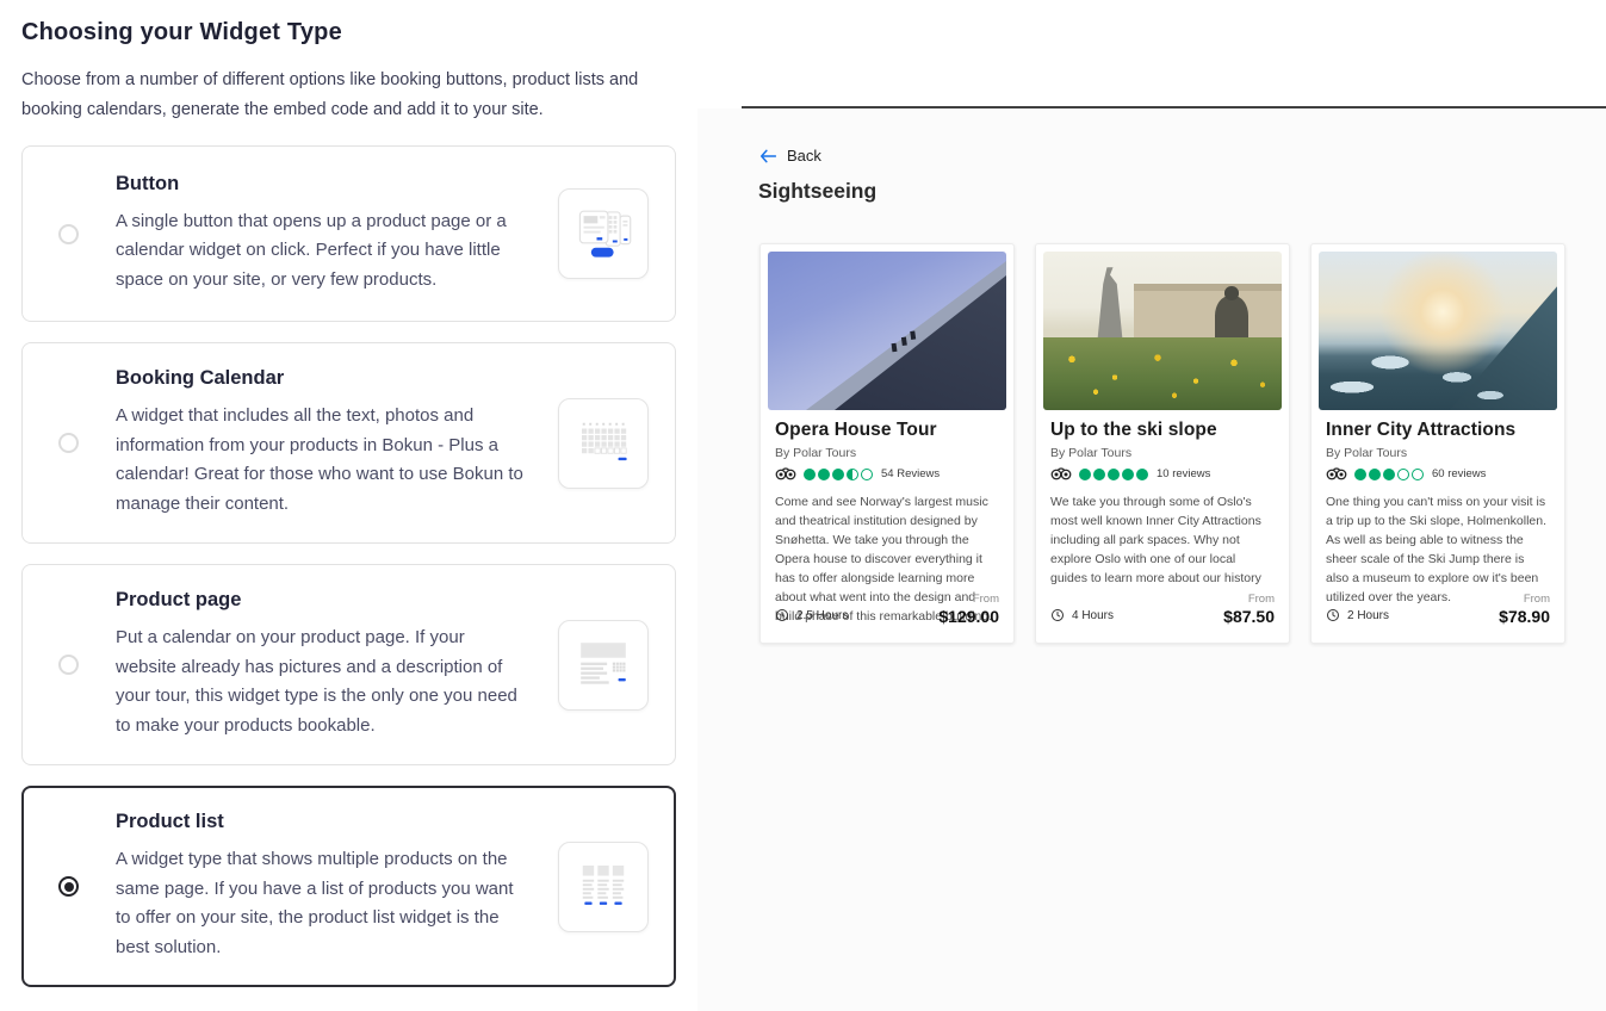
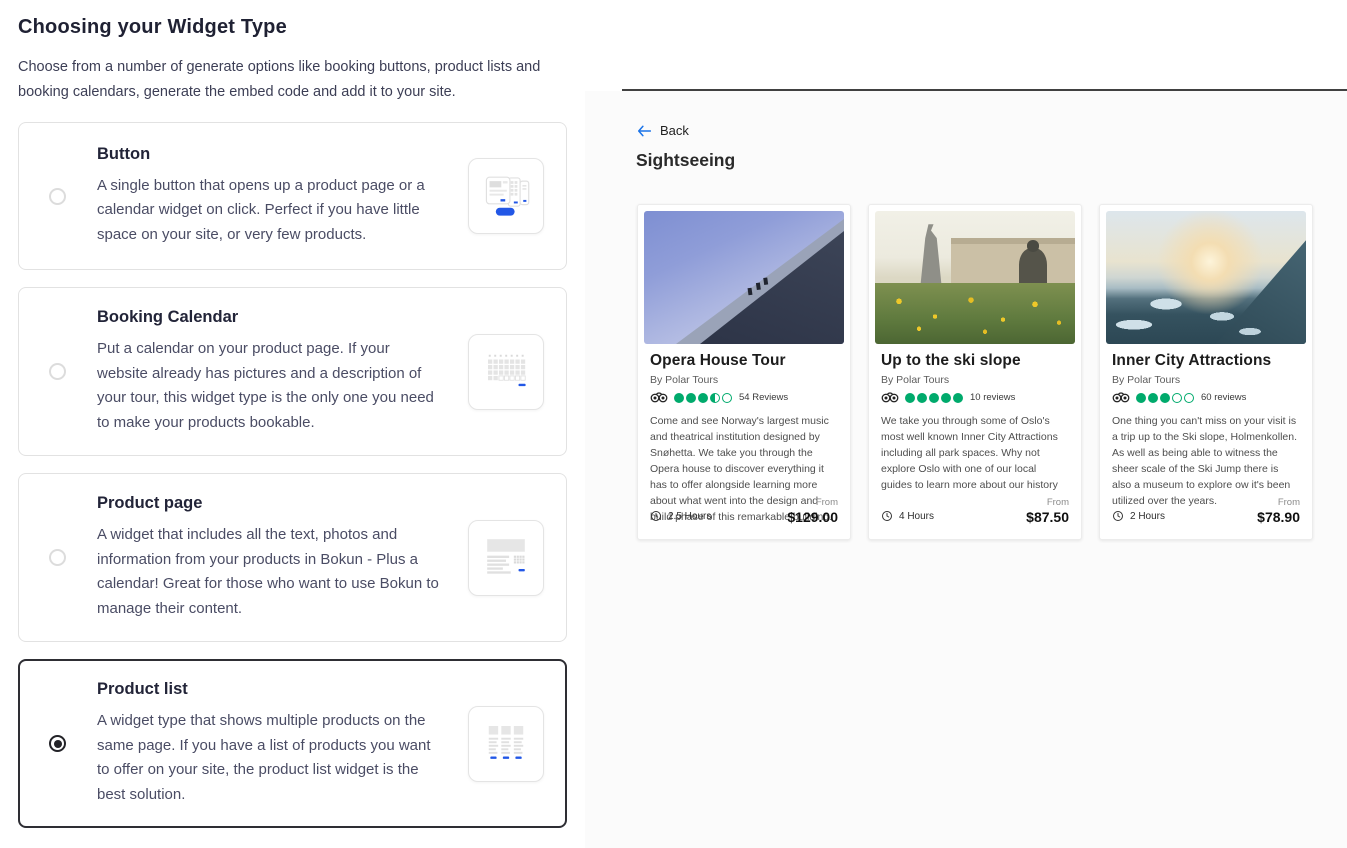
  Choosing your Widget Type
- Choose from a number of different options like booking buttons, product lists and booking calendars, generate the embed code and add it to your site.
+ Choose from a number of generate options like booking buttons, product lists and booking calendars, generate the embed code and add it to your site.
  Button
  A single button that opens up a product page or a calendar widget on click. Perfect if you have little space on your site, or very few products.
  Booking Calendar
- A widget that includes all the text, photos and information from your products in Bokun - Plus a calendar! Great for those who want to use Bokun to manage their content.
+ Put a calendar on your product page. If your website already has pictures and a description of your tour, this widget type is the only one you need to make your products bookable.
  Product page
- Put a calendar on your product page. If your website already has pictures and a description of your tour, this widget type is the only one you need to make your products bookable.
+ A widget that includes all the text, photos and information from your products in Bokun - Plus a calendar! Great for those who want to use Bokun to manage their content.
  Product list
  A widget type that shows multiple products on the same page. If you have a list of products you want to offer on your site, the product list widget is the best solution.
  Back
  Sightseeing
  Opera House Tour
  By Polar Tours
  54 Reviews
  Come and see Norway's largest music and theatrical institution designed by Snøhetta. We take you through the Opera house to discover everything it has to offer alongside learning more about what went into the design and build phase of this remarkable building.
  2.5 Hours
  From
  $129.00
  Up to the ski slope
  By Polar Tours
  10 reviews
  We take you through some of Oslo's most well known Inner City Attractions including all park spaces. Why not explore Oslo with one of our local guides to learn more about our history
  4 Hours
  From
  $87.50
  Inner City Attractions
  By Polar Tours
  60 reviews
  One thing you can't miss on your visit is a trip up to the Ski slope, Holmenkollen. As well as being able to witness the sheer scale of the Ski Jump there is also a museum to explore ow it's been utilized over the years.
  2 Hours
  From
  $78.90
